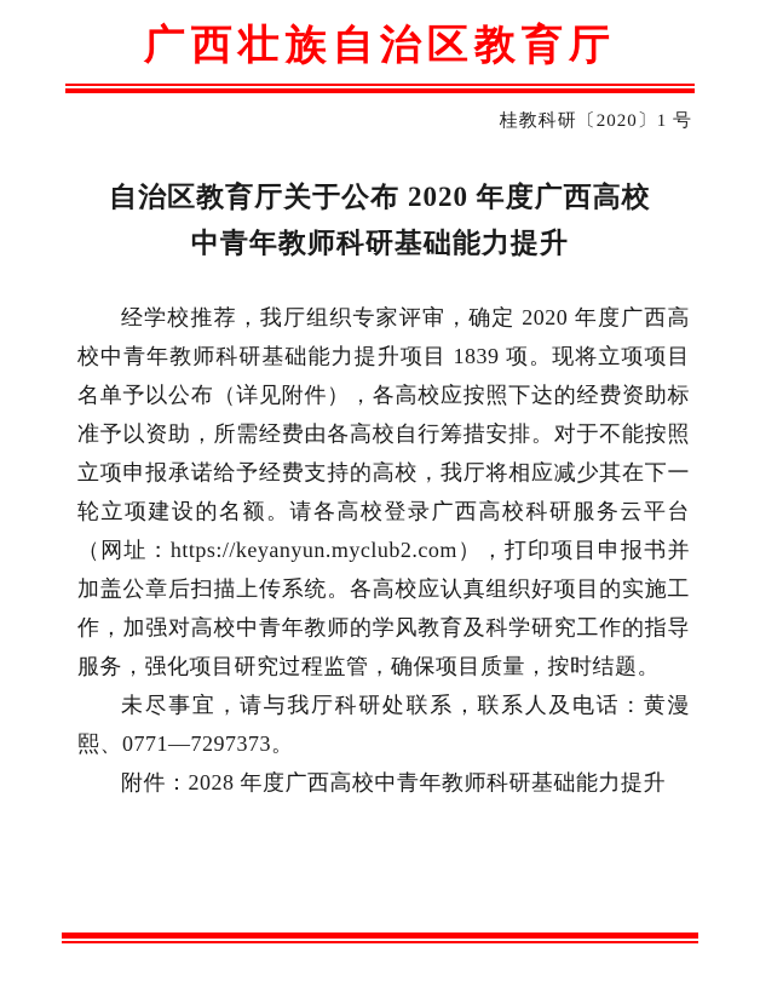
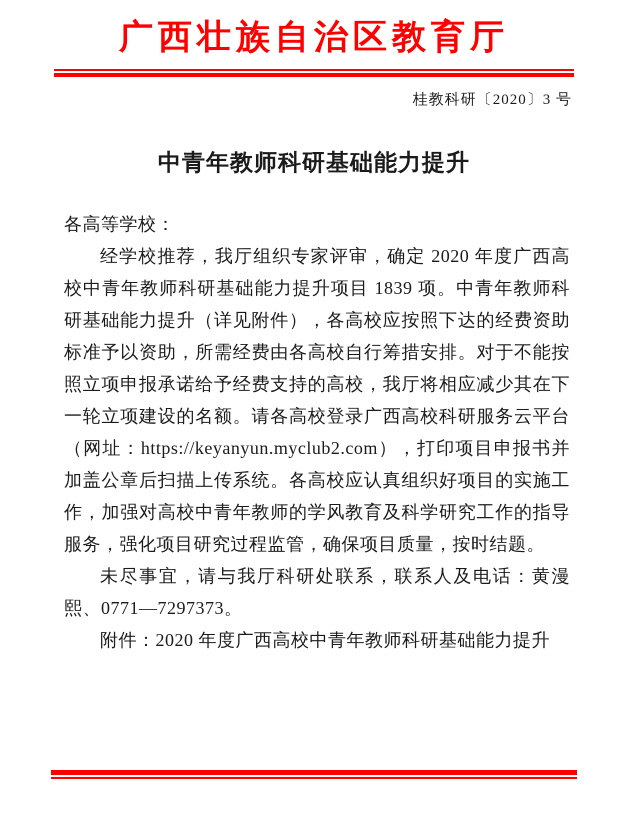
  广西壮族自治区教育厅
- 桂教科研〔2020〕1 号
+ 桂教科研〔2020〕3 号
- 自治区教育厅关于公布 2020 年度广西高校
  中青年教师科研基础能力提升
+ 各高等学校：
- 经学校推荐，我厅组织专家评审，确定 2020 年度广西高校中青年教师科研基础能力提升项目 1839 项。现将立项项目名单予以公布（详见附件），各高校应按照下达的经费资助标准予以资助，所需经费由各高校自行筹措安排。对于不能按照立项申报承诺给予经费支持的高校，我厅将相应减少其在下一轮立项建设的名额。请各高校登录广西高校科研服务云平台（网址：https://keyanyun.myclub2.com），打印项目申报书并加盖公章后扫描上传系统。各高校应认真组织好项目的实施工作，加强对高校中青年教师的学风教育及科学研究工作的指导服务，强化项目研究过程监管，确保项目质量，按时结题。
+ 经学校推荐，我厅组织专家评审，确定 2020 年度广西高校中青年教师科研基础能力提升项目 1839 项。中青年教师科研基础能力提升（详见附件），各高校应按照下达的经费资助标准予以资助，所需经费由各高校自行筹措安排。对于不能按照立项申报承诺给予经费支持的高校，我厅将相应减少其在下一轮立项建设的名额。请各高校登录广西高校科研服务云平台（网址：https://keyanyun.myclub2.com），打印项目申报书并加盖公章后扫描上传系统。各高校应认真组织好项目的实施工作，加强对高校中青年教师的学风教育及科学研究工作的指导服务，强化项目研究过程监管，确保项目质量，按时结题。
  未尽事宜，请与我厅科研处联系，联系人及电话：黄漫熙、0771—7297373。
- 附件：2028 年度广西高校中青年教师科研基础能力提升
+ 附件：2020 年度广西高校中青年教师科研基础能力提升
